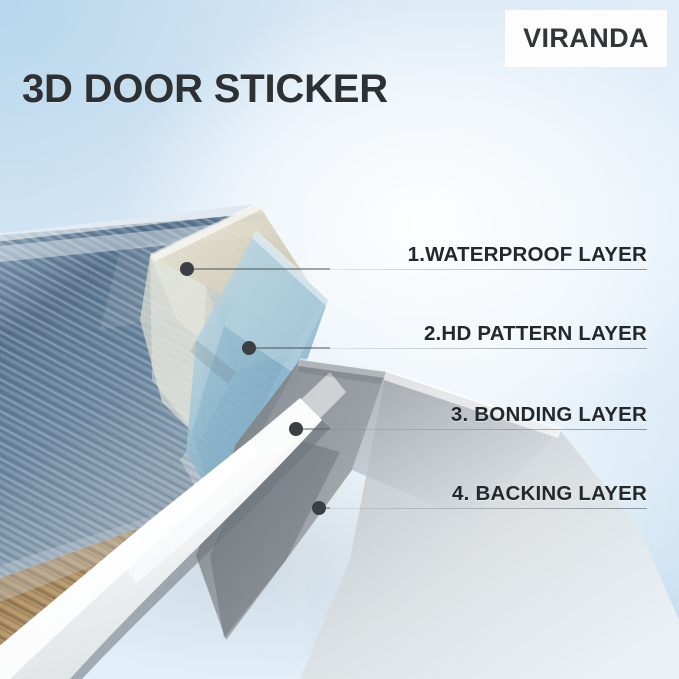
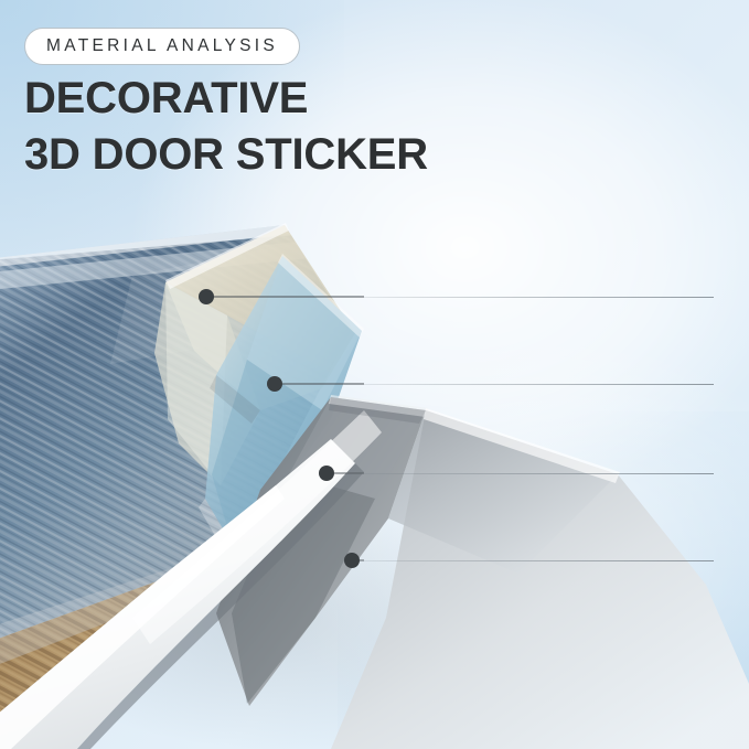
+ MATERIAL ANALYSIS
+ DECORATIVE
  3D DOOR STICKER
- VIRANDA
- 1.WATERPROOF LAYER
- 2.HD PATTERN LAYER
- 3. BONDING LAYER
- 4. BACKING LAYER
